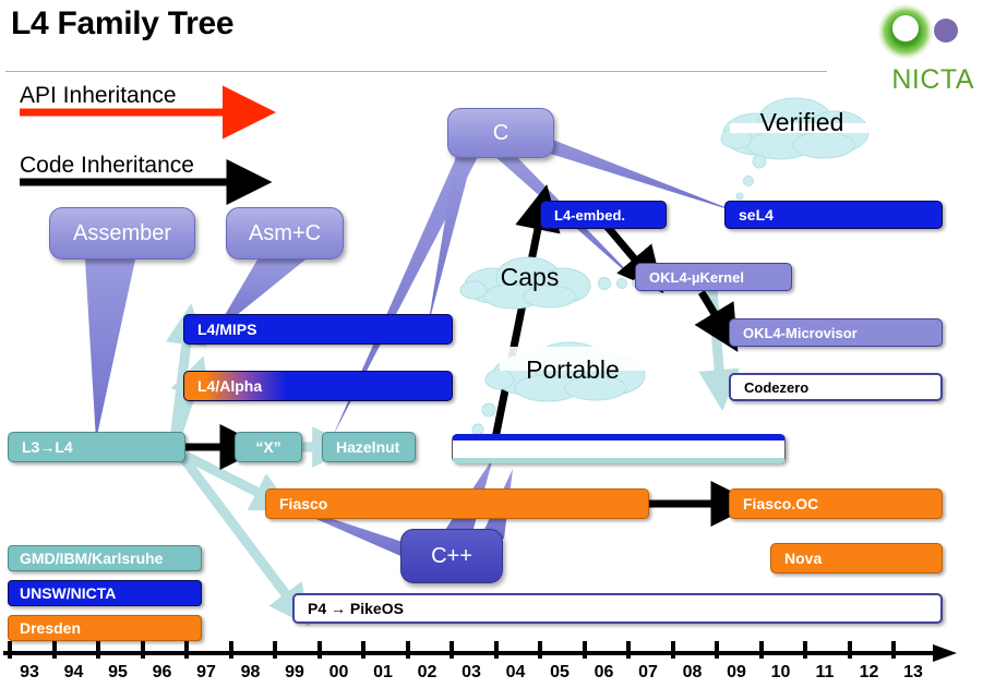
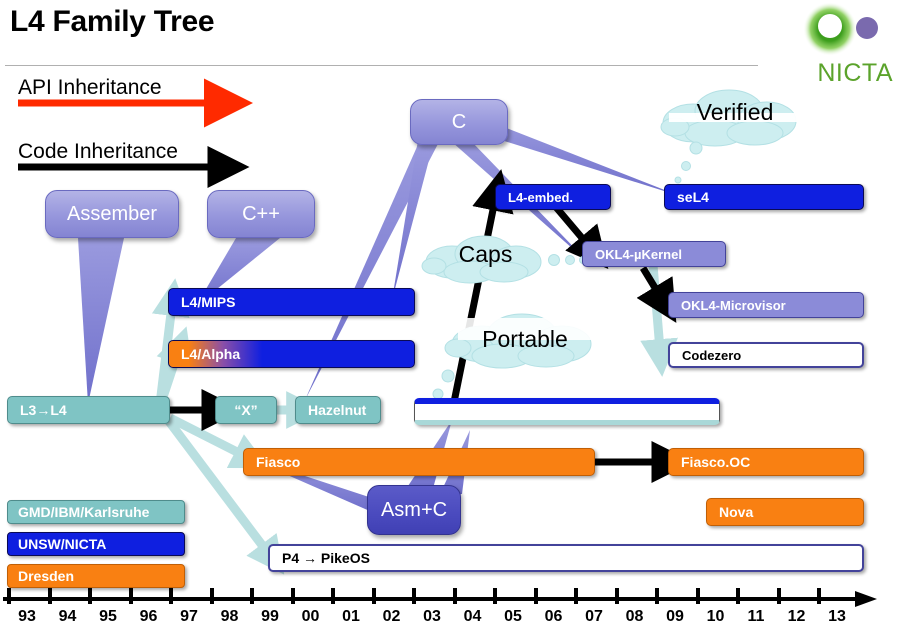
  L4 Family Tree
  NICTA
  API Inheritance
  Code Inheritance
  Verified
  Caps
  Portable
  Assember
- Asm+C
+ C++
  C
- C++
+ Asm+C
  L4/MIPS
  L4/Alpha
  L3→L4
  “X”
  Hazelnut
  L4-embed.
  seL4
  OKL4-µKernel
  OKL4-Microvisor
  Codezero
  Fiasco
  Fiasco.OC
  Nova
  P4 → PikeOS
  GMD/IBM/Karlsruhe
  UNSW/NICTA
  Dresden
  93
  94
  95
  96
  97
  98
  99
  00
  01
  02
  03
  04
  05
  06
  07
  08
  09
  10
  11
  12
  13
